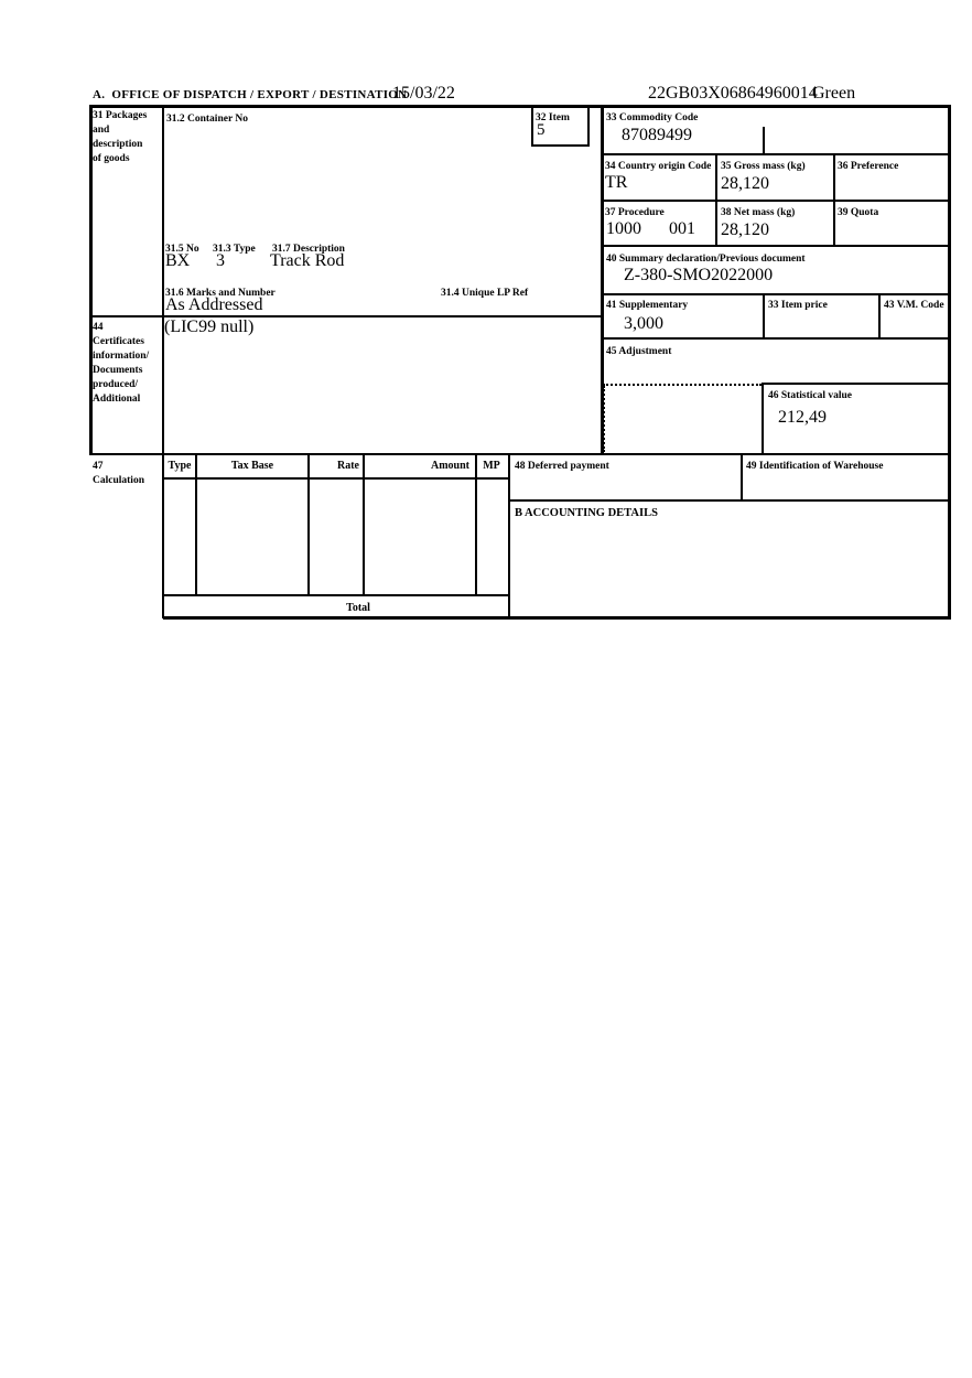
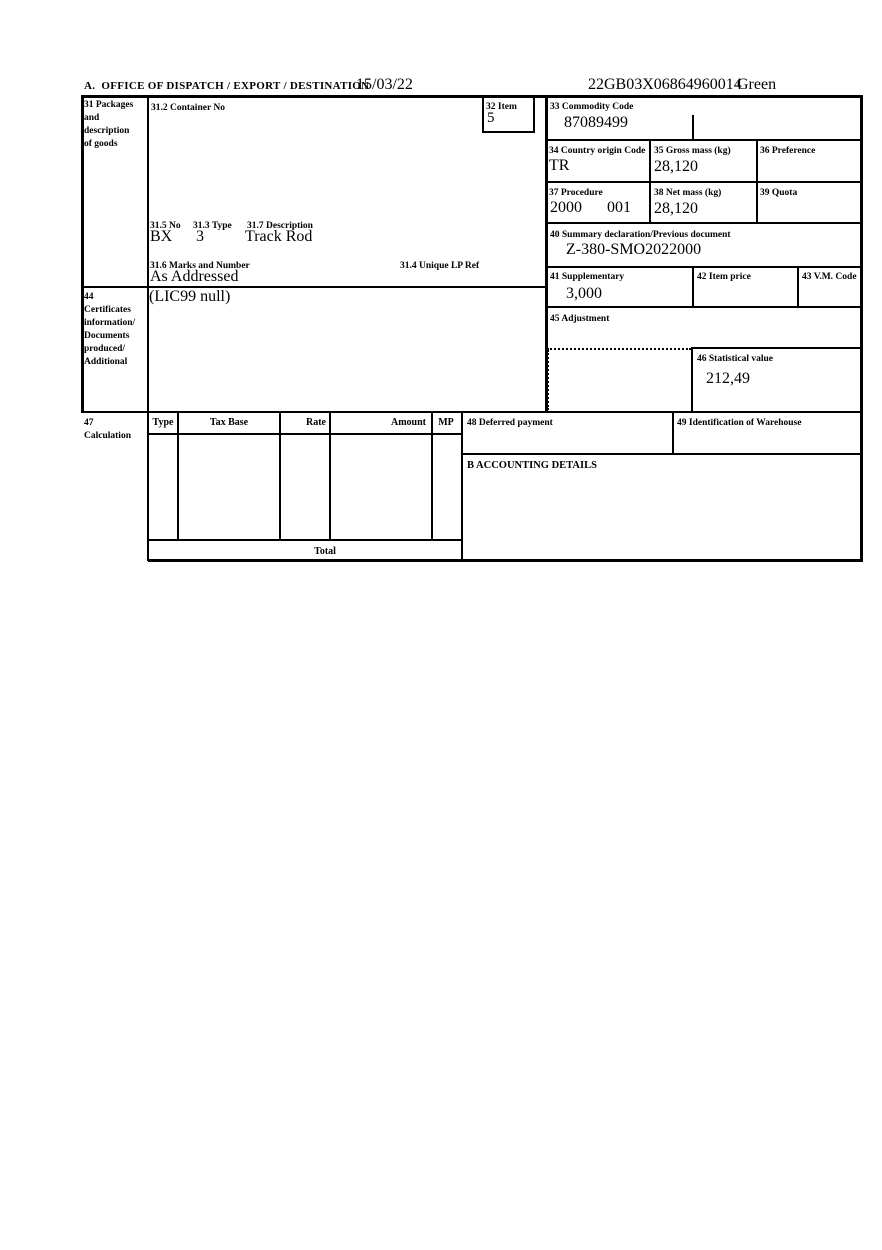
  A. OFFICE OF DISPATCH / EXPORT / DESTINATION
  15/03/22
  22GB03X06864960014
  Green
  31 Packages
  and
  description
  of goods
  31.2 Container No
  32 Item
  5
  31.5 No
  31.3 Type
  31.7 Description
  BX
  3
  Track Rod
  31.6 Marks and Number
  31.4 Unique LP Ref
  As Addressed
  33 Commodity Code
  87089499
  34 Country origin Code
  TR
  35 Gross mass (kg)
  28,120
  36 Preference
  37 Procedure
- 1000
+ 2000
  001
  38 Net mass (kg)
  28,120
  39 Quota
  40 Summary declaration/Previous document
  Z-380-SMO2022000
  41 Supplementary
  3,000
- 33 Item price
+ 42 Item price
  43 V.M. Code
  45 Adjustment
  46 Statistical value
  212,49
  44
  Certificates
  information/
  Documents
  produced/
  Additional
  (LIC99 null)
  47
  Calculation
  Type
  Tax Base
  Rate
  Amount
  MP
  Total
  48 Deferred payment
  49 Identification of Warehouse
  B ACCOUNTING DETAILS
